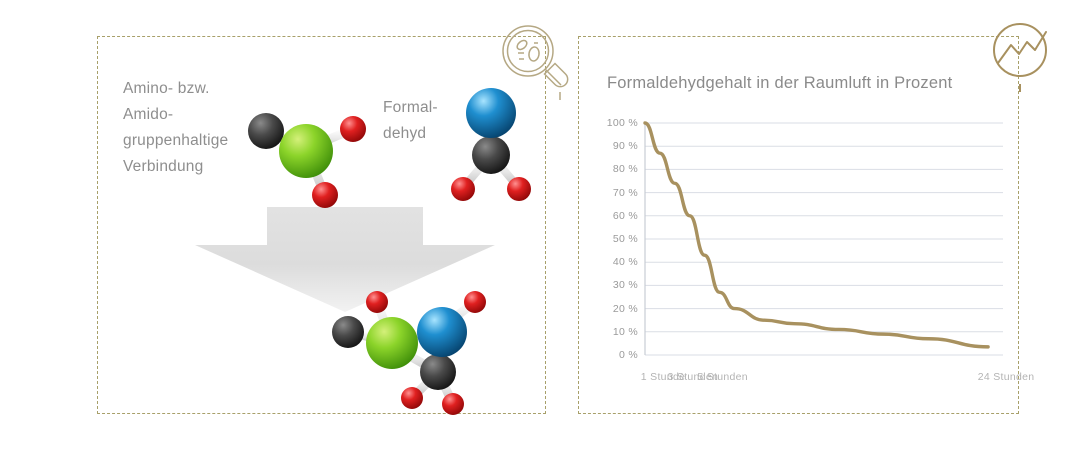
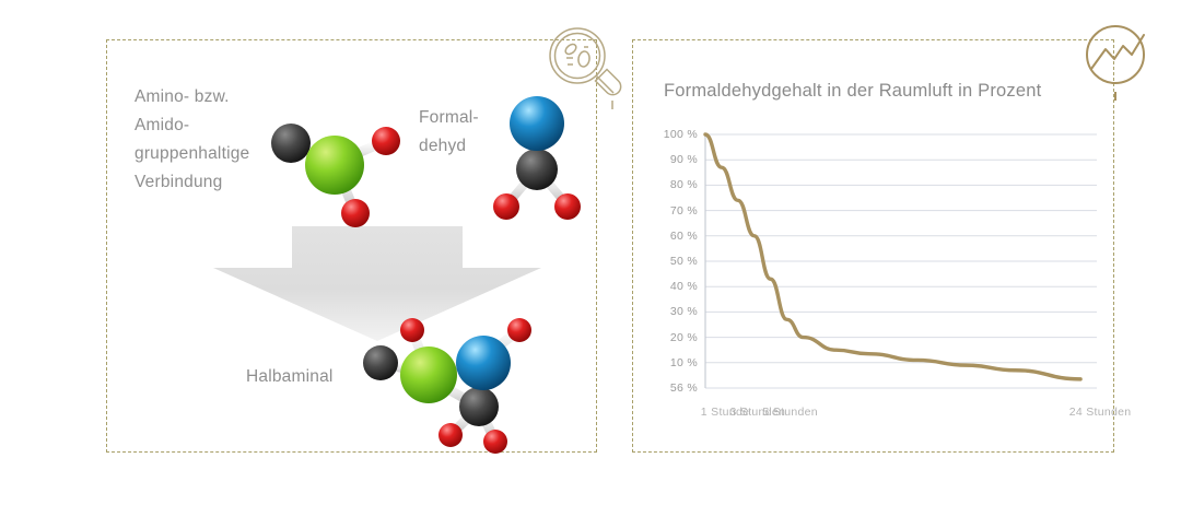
  Amino- bzw.
  Amido-
  gruppenhaltige
  Verbindung
  Formal-
  dehyd
+ Halbaminal
  Formaldehydgehalt in der Raumluft in Prozent
  100 %
  90 %
  80 %
  70 %
  60 %
  50 %
  40 %
  30 %
  20 %
  10 %
- 0 %
+ 56 %
  1 Stunde
  3 Stunden
  5 Stunden
  24 Stunden
